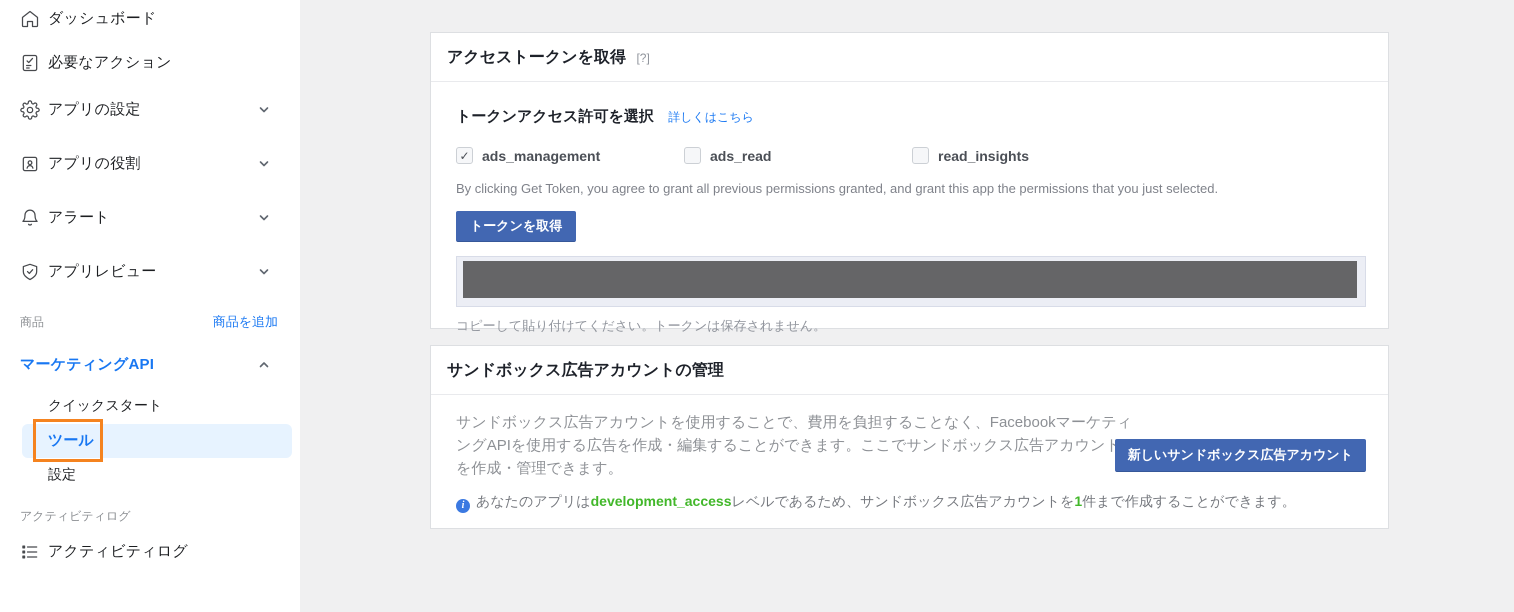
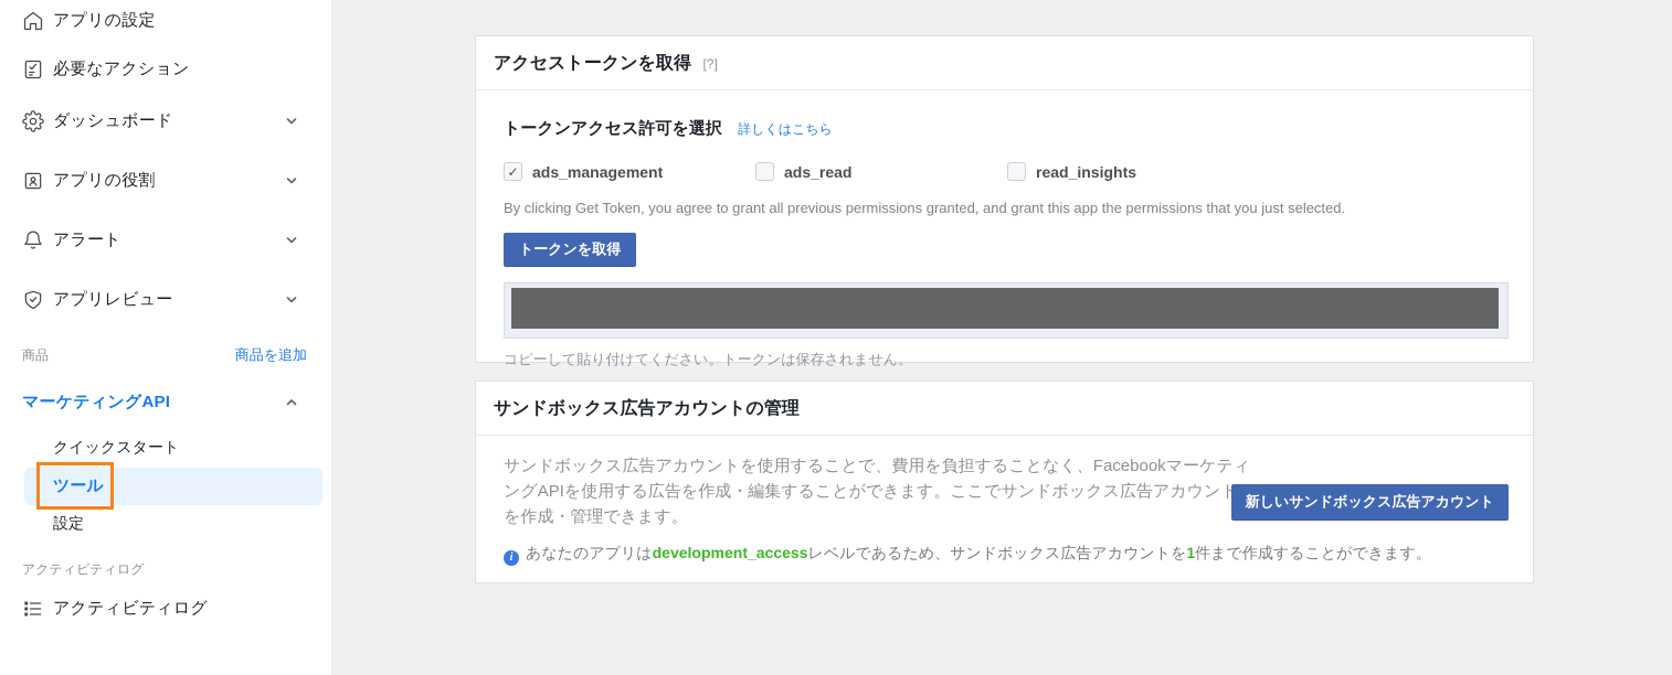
- ダッシュボード
+ アプリの設定
  必要なアクション
- アプリの設定
+ ダッシュボード
  アプリの役割
  アラート
  アプリレビュー
  商品
  商品を追加
  マーケティングAPI
  クイックスタート
  ツール
  設定
  アクティビティログ
  アクティビティログ
  アクセストークンを取得 [?]
  トークンアクセス許可を選択 詳しくはこちら
  ✓
  ads_management
  ads_read
  read_insights
  By clicking Get Token, you agree to grant all previous permissions granted, and grant this app the permissions that you just selected.
  トークンを取得
  コピーして貼り付けてください。トークンは保存されません。
  サンドボックス広告アカウントの管理
  サンドボックス広告アカウントを使用することで、費用を負担することなく、FacebookマーケティングAPIを使用する広告を作成・編集することができます。ここでサンドボックス広告アカウントを作成・管理できます。
  新しいサンドボックス広告アカウント
  i あなたのアプリはdevelopment_accessレベルであるため、サンドボックス広告アカウントを1件まで作成することができます。
